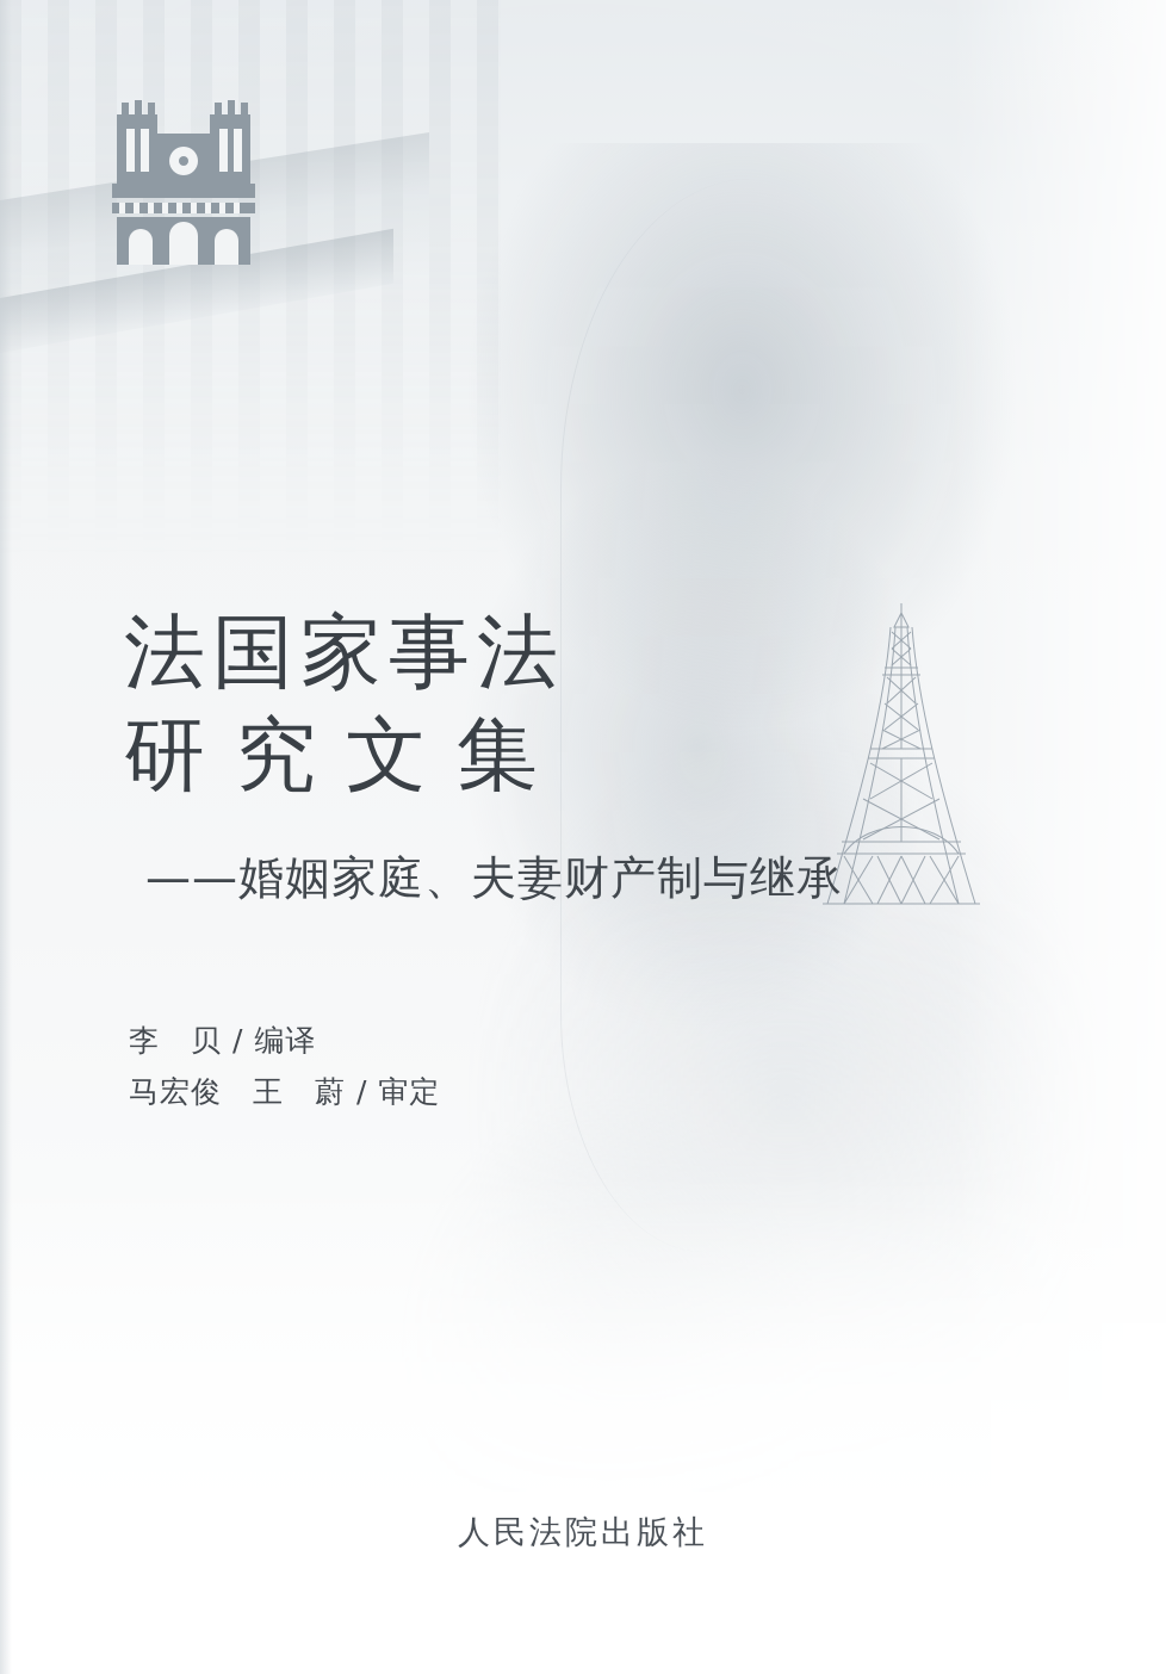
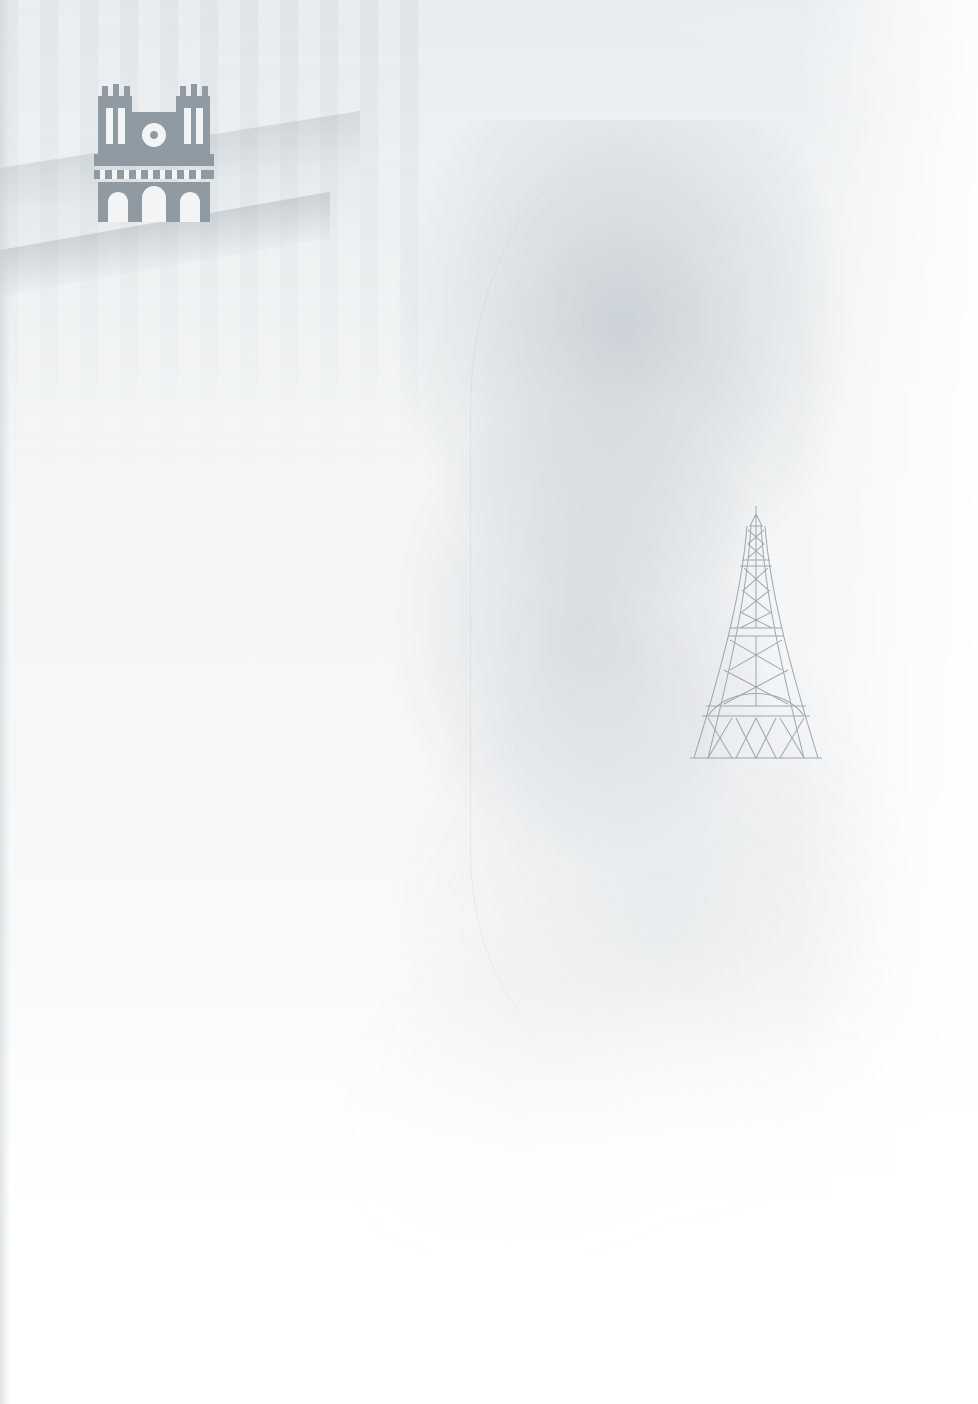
- 法国家事法
- 研究文集
- ——婚姻家庭、夫妻财产制与继承
- 李 贝 / 编译
- 马宏俊 王 蔚 / 审定
- 人民法院出版社
